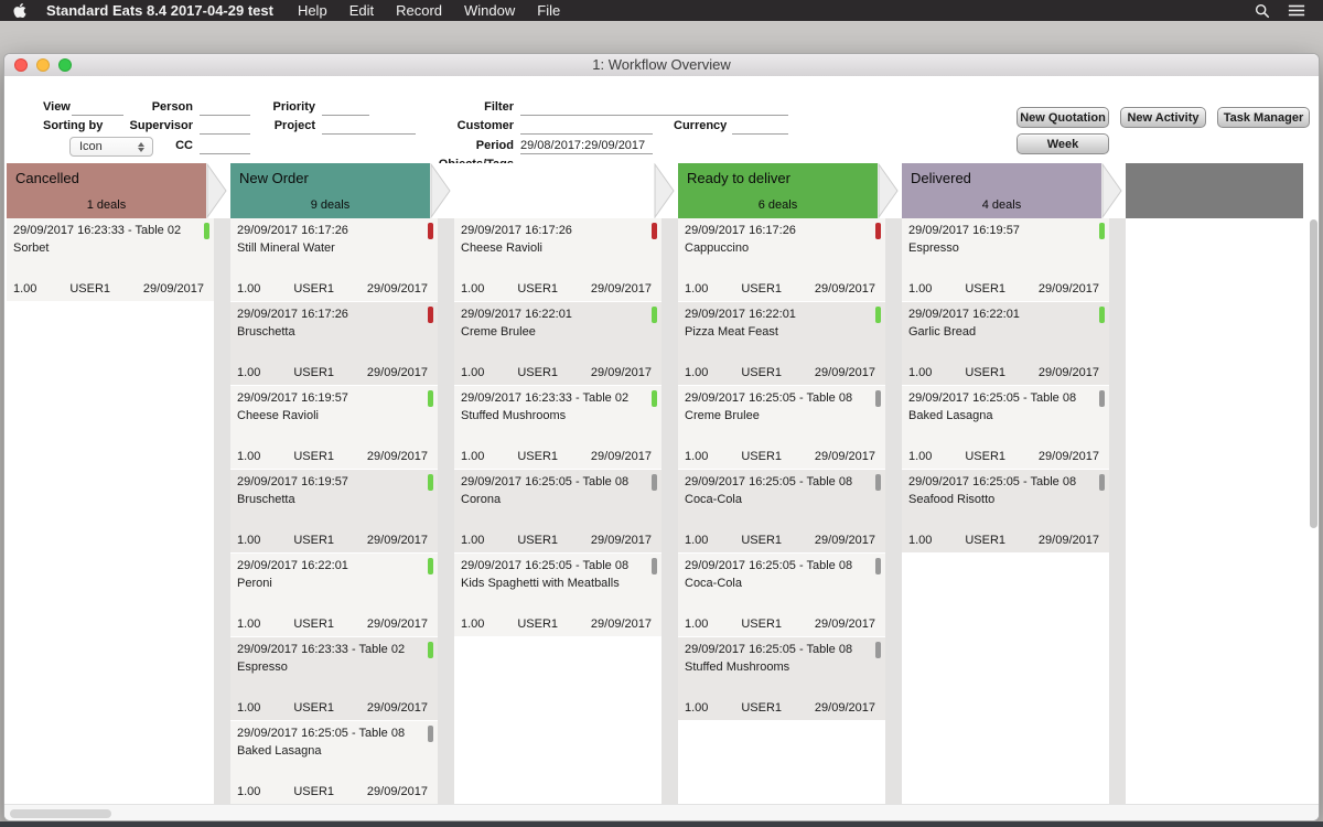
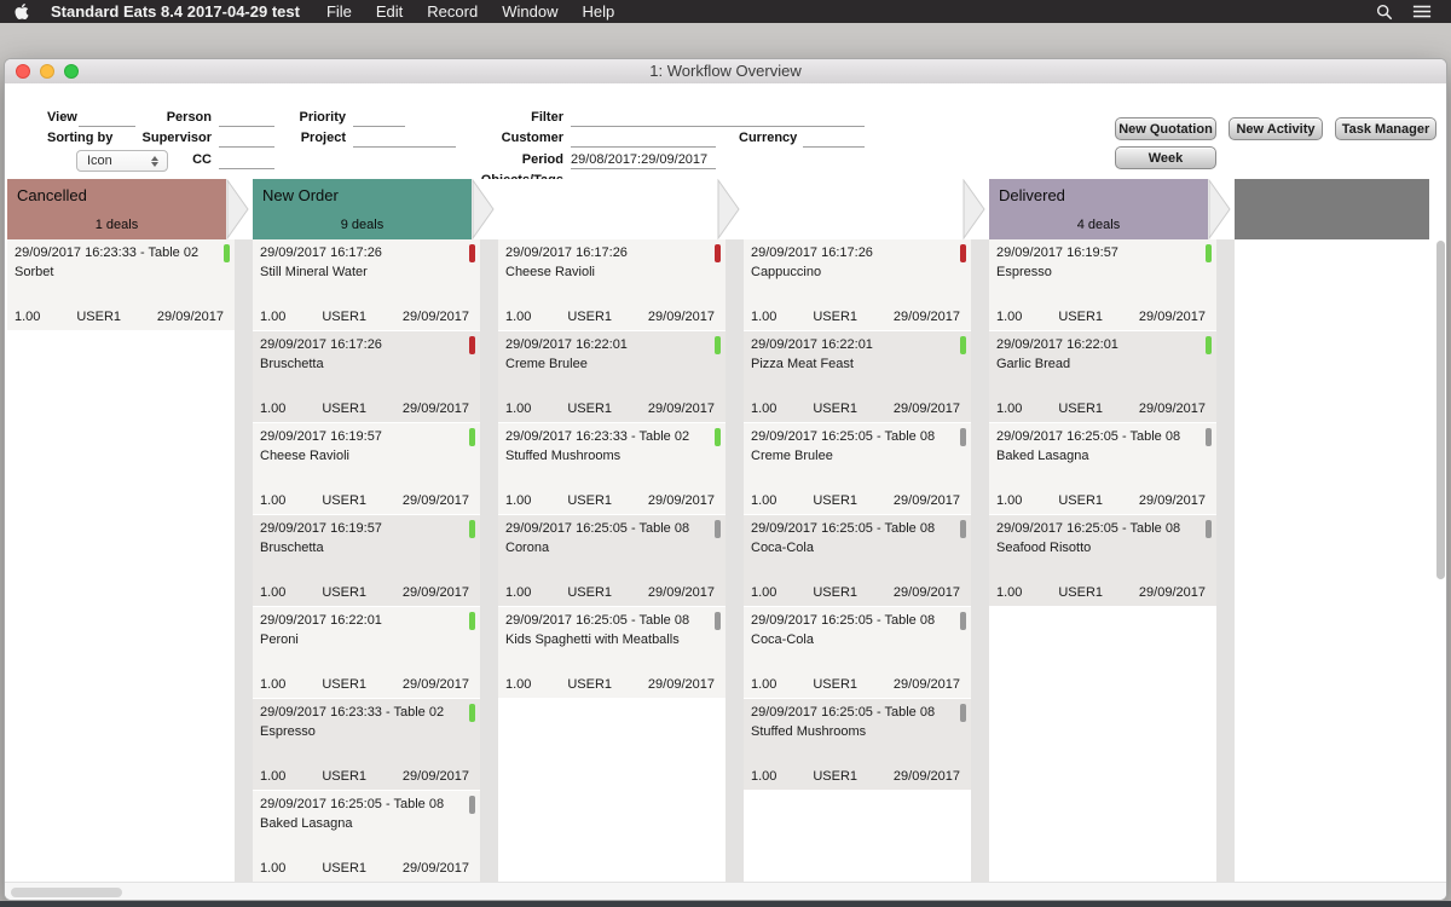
  Standard Eats 8.4 2017-04-29 test
- Help
+ File
  Edit
  Record
  Window
- File
+ Help
  1: Workflow Overview
  View
  Sorting by
  Icon
  Person
  Supervisor
  CC
  Priority
  Project
  Filter
  Customer
  Currency
  Period
  29/08/2017:29/09/2017
  New Quotation
  New Activity
  Task Manager
  Week
  Cancelled
  1 deals
  29/09/2017 16:23:33 - Table 02
  Sorbet
  1.00
  USER1
  29/09/2017
  New Order
  9 deals
  29/09/2017 16:17:26
  Still Mineral Water
  1.00
  USER1
  29/09/2017
  29/09/2017 16:17:26
  Bruschetta
  1.00
  USER1
  29/09/2017
  29/09/2017 16:19:57
  Cheese Ravioli
  1.00
  USER1
  29/09/2017
  29/09/2017 16:19:57
  Bruschetta
  1.00
  USER1
  29/09/2017
  29/09/2017 16:22:01
  Peroni
  1.00
  USER1
  29/09/2017
  29/09/2017 16:23:33 - Table 02
  Espresso
  1.00
  USER1
  29/09/2017
  29/09/2017 16:25:05 - Table 08
  Baked Lasagna
  1.00
  USER1
  29/09/2017
  29/09/2017 16:17:26
  Cheese Ravioli
  1.00
  USER1
  29/09/2017
  29/09/2017 16:22:01
  Creme Brulee
  1.00
  USER1
  29/09/2017
  29/09/2017 16:23:33 - Table 02
  Stuffed Mushrooms
  1.00
  USER1
  29/09/2017
  29/09/2017 16:25:05 - Table 08
  Corona
  1.00
  USER1
  29/09/2017
  29/09/2017 16:25:05 - Table 08
  Kids Spaghetti with Meatballs
  1.00
  USER1
  29/09/2017
- Ready to deliver
- 6 deals
  29/09/2017 16:17:26
  Cappuccino
  1.00
  USER1
  29/09/2017
  29/09/2017 16:22:01
  Pizza Meat Feast
  1.00
  USER1
  29/09/2017
  29/09/2017 16:25:05 - Table 08
  Creme Brulee
  1.00
  USER1
  29/09/2017
  29/09/2017 16:25:05 - Table 08
  Coca-Cola
  1.00
  USER1
  29/09/2017
  29/09/2017 16:25:05 - Table 08
  Coca-Cola
  1.00
  USER1
  29/09/2017
  29/09/2017 16:25:05 - Table 08
  Stuffed Mushrooms
  1.00
  USER1
  29/09/2017
  Delivered
  4 deals
  29/09/2017 16:19:57
  Espresso
  1.00
  USER1
  29/09/2017
  29/09/2017 16:22:01
  Garlic Bread
  1.00
  USER1
  29/09/2017
  29/09/2017 16:25:05 - Table 08
  Baked Lasagna
  1.00
  USER1
  29/09/2017
  29/09/2017 16:25:05 - Table 08
  Seafood Risotto
  1.00
  USER1
  29/09/2017
